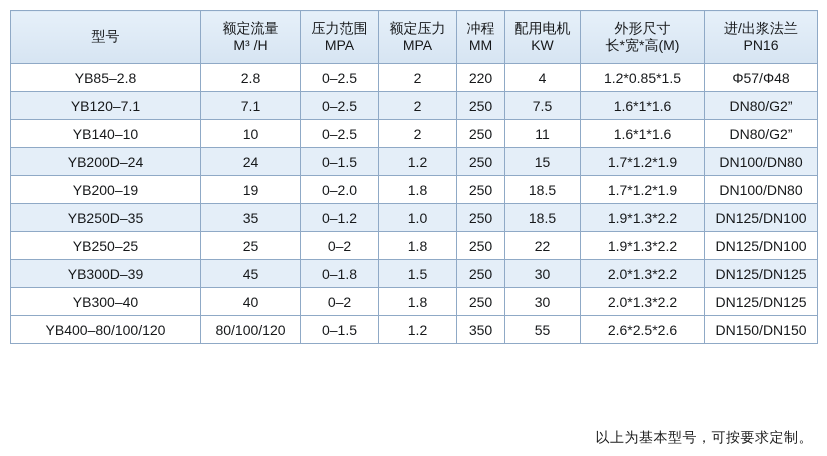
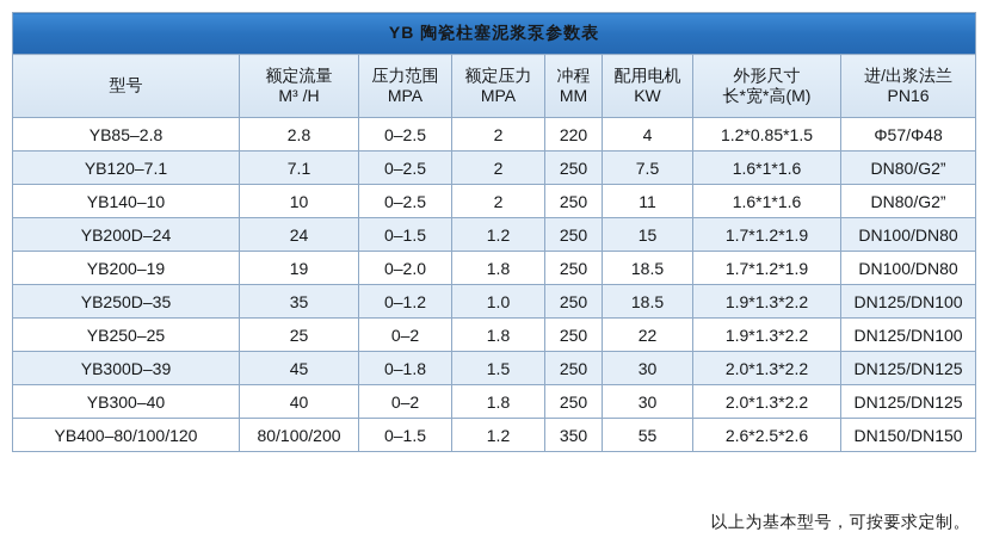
+ YB 陶瓷柱塞泥浆泵参数表
  型号	额定流量 M³ /H	压力范围 MPA	额定压力 MPA	冲程 MM	配用电机 KW	外形尺寸 长*宽*高(M)	进/出浆法兰 PN16
  YB85–2.8	2.8	0–2.5	2	220	4	1.2*0.85*1.5	Φ57/Φ48
  YB120–7.1	7.1	0–2.5	2	250	7.5	1.6*1*1.6	DN80/G2”
  YB140–10	10	0–2.5	2	250	11	1.6*1*1.6	DN80/G2”
  YB200D–24	24	0–1.5	1.2	250	15	1.7*1.2*1.9	DN100/DN80
  YB200–19	19	0–2.0	1.8	250	18.5	1.7*1.2*1.9	DN100/DN80
  YB250D–35	35	0–1.2	1.0	250	18.5	1.9*1.3*2.2	DN125/DN100
  YB250–25	25	0–2	1.8	250	22	1.9*1.3*2.2	DN125/DN100
  YB300D–39	45	0–1.8	1.5	250	30	2.0*1.3*2.2	DN125/DN125
  YB300–40	40	0–2	1.8	250	30	2.0*1.3*2.2	DN125/DN125
- YB400–80/100/120	80/100/120	0–1.5	1.2	350	55	2.6*2.5*2.6	DN150/DN150
+ YB400–80/100/120	80/100/200	0–1.5	1.2	350	55	2.6*2.5*2.6	DN150/DN150
  以上为基本型号，可按要求定制。
